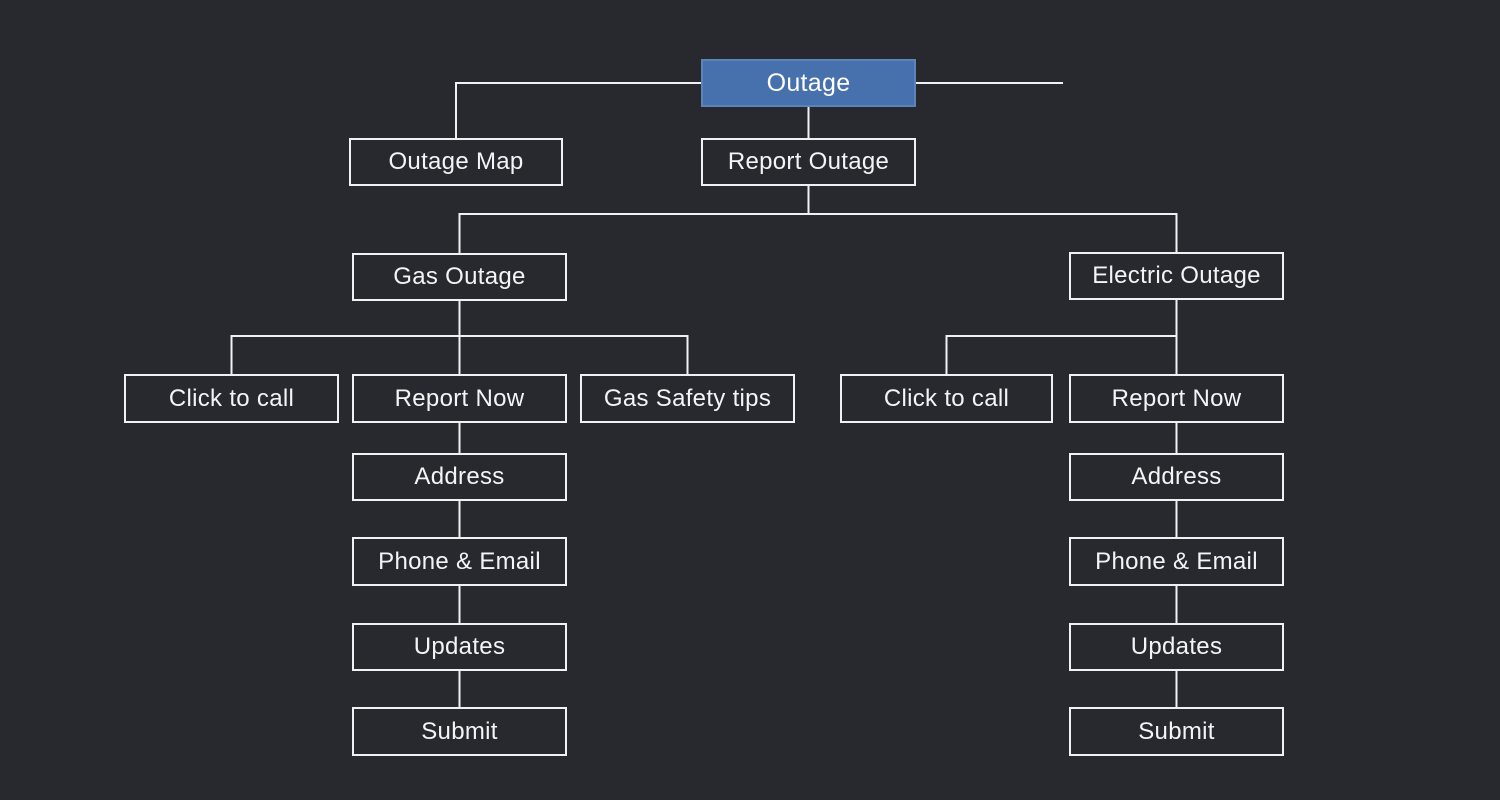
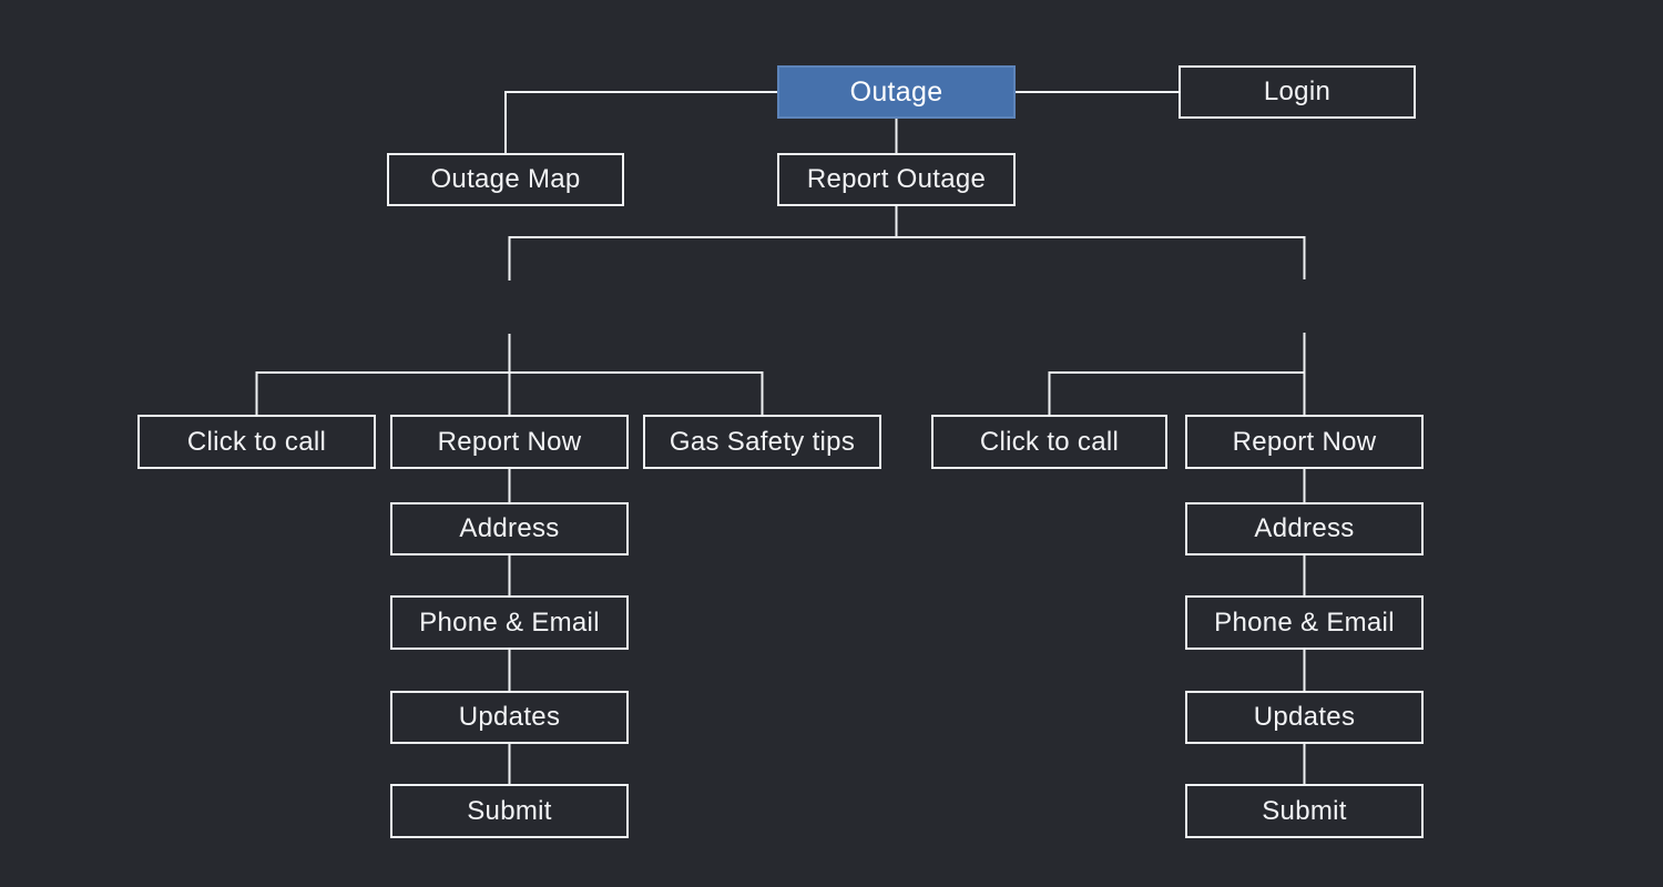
  Outage
+ Login
  Outage Map
  Report Outage
- Gas Outage
- Electric Outage
  Click to call
  Report Now
  Gas Safety tips
  Click to call
  Report Now
  Address
  Phone & Email
  Updates
  Submit
  Address
  Phone & Email
  Updates
  Submit
